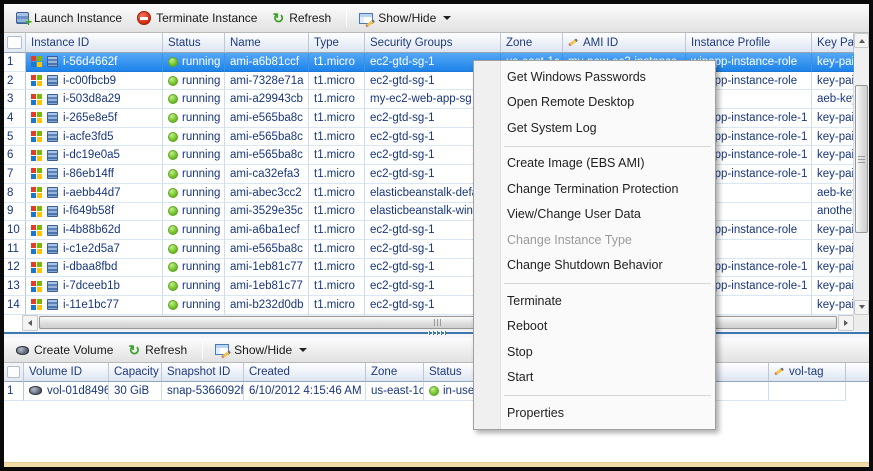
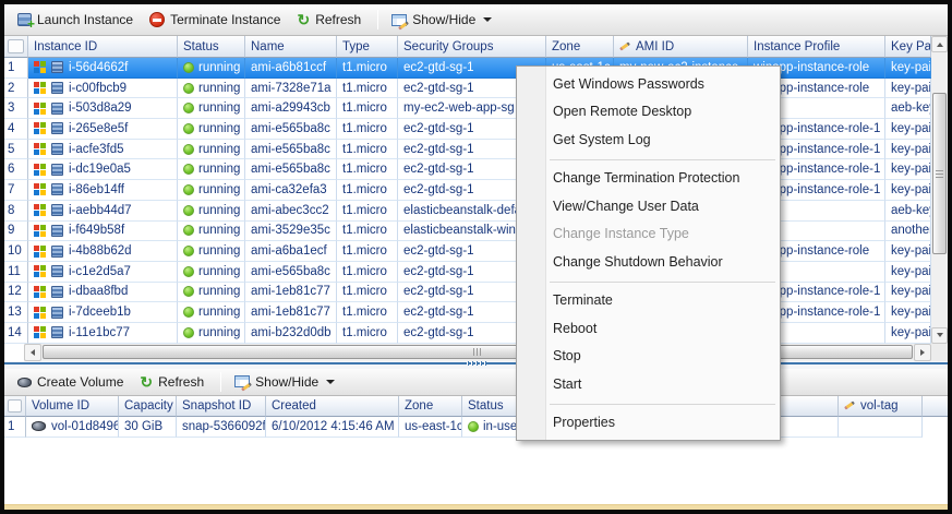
  Launch Instance
  Terminate Instance
  ↻
  Refresh
  Show/Hide
  Instance ID
  Status
  Name
  Type
  Security Groups
  Zone
  AMI ID
  Instance Profile
  Key Pa
  1
  i-56d4662f
  running
  ami-a6b81ccf
  t1.micro
  ec2-gtd-sg-1
  pp-instance-role
  key-pai
  2
  i-c00fbcb9
  running
  ami-7328e71a
  t1.micro
  ec2-gtd-sg-1
  pp-instance-role
  key-pai
  3
  i-503d8a29
  running
  ami-a29943cb
  t1.micro
  my-ec2-web-app-sg
  aeb-ke
  4
  i-265e8e5f
  running
  ami-e565ba8c
  t1.micro
  ec2-gtd-sg-1
  pp-instance-role-1
  key-pai
  5
  i-acfe3fd5
  running
  ami-e565ba8c
  t1.micro
  ec2-gtd-sg-1
  pp-instance-role-1
  key-pai
  6
  i-dc19e0a5
  running
  ami-e565ba8c
  t1.micro
  ec2-gtd-sg-1
  pp-instance-role-1
  key-pai
  7
  i-86eb14ff
  running
  ami-ca32efa3
  t1.micro
  ec2-gtd-sg-1
  pp-instance-role-1
  key-pai
  8
  i-aebb44d7
  running
  ami-abec3cc2
  t1.micro
  elasticbeanstalk-def
  aeb-ke
  9
  i-f649b58f
  running
  ami-3529e35c
  t1.micro
  elasticbeanstalk-win
  anothe
  10
  i-4b88b62d
  running
  ami-a6ba1ecf
  t1.micro
  ec2-gtd-sg-1
  pp-instance-role
  key-pai
  11
  i-c1e2d5a7
  running
  ami-e565ba8c
  t1.micro
  ec2-gtd-sg-1
  key-pai
  12
  i-dbaa8fbd
  running
  ami-1eb81c77
  t1.micro
  ec2-gtd-sg-1
  pp-instance-role-1
  key-pai
  13
  i-7dceeb1b
  running
  ami-1eb81c77
  t1.micro
  ec2-gtd-sg-1
  pp-instance-role-1
  key-pai
  14
  i-11e1bc77
  running
  ami-b232d0db
  t1.micro
  ec2-gtd-sg-1
  key-pai
  Create Volume
  ↻
  Refresh
  Show/Hide
  Volume ID
  Capacity
  Snapshot ID
  Created
  Zone
  Status
  vol-tag
  1
  vol-01d8496
  30 GiB
  snap-5366092f
  6/10/2012 4:15:46 AM
  us-east-1c
  in-use
  Get Windows Passwords
  Open Remote Desktop
  Get System Log
- Create Image (EBS AMI)
  Change Termination Protection
  View/Change User Data
  Change Instance Type
  Change Shutdown Behavior
  Terminate
  Reboot
  Stop
  Start
  Properties
